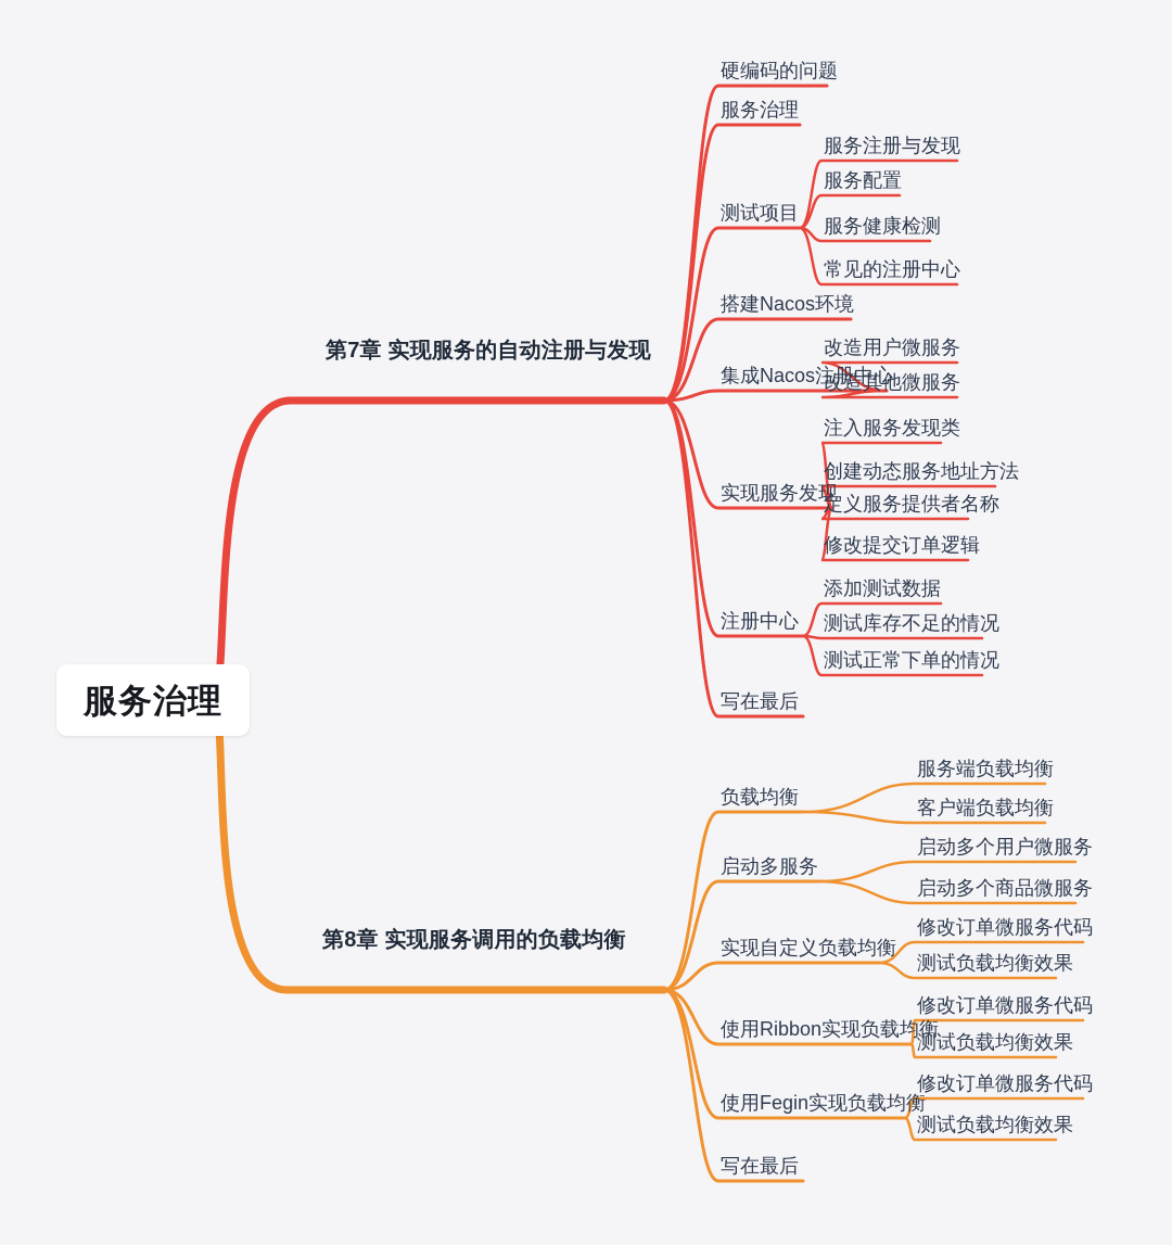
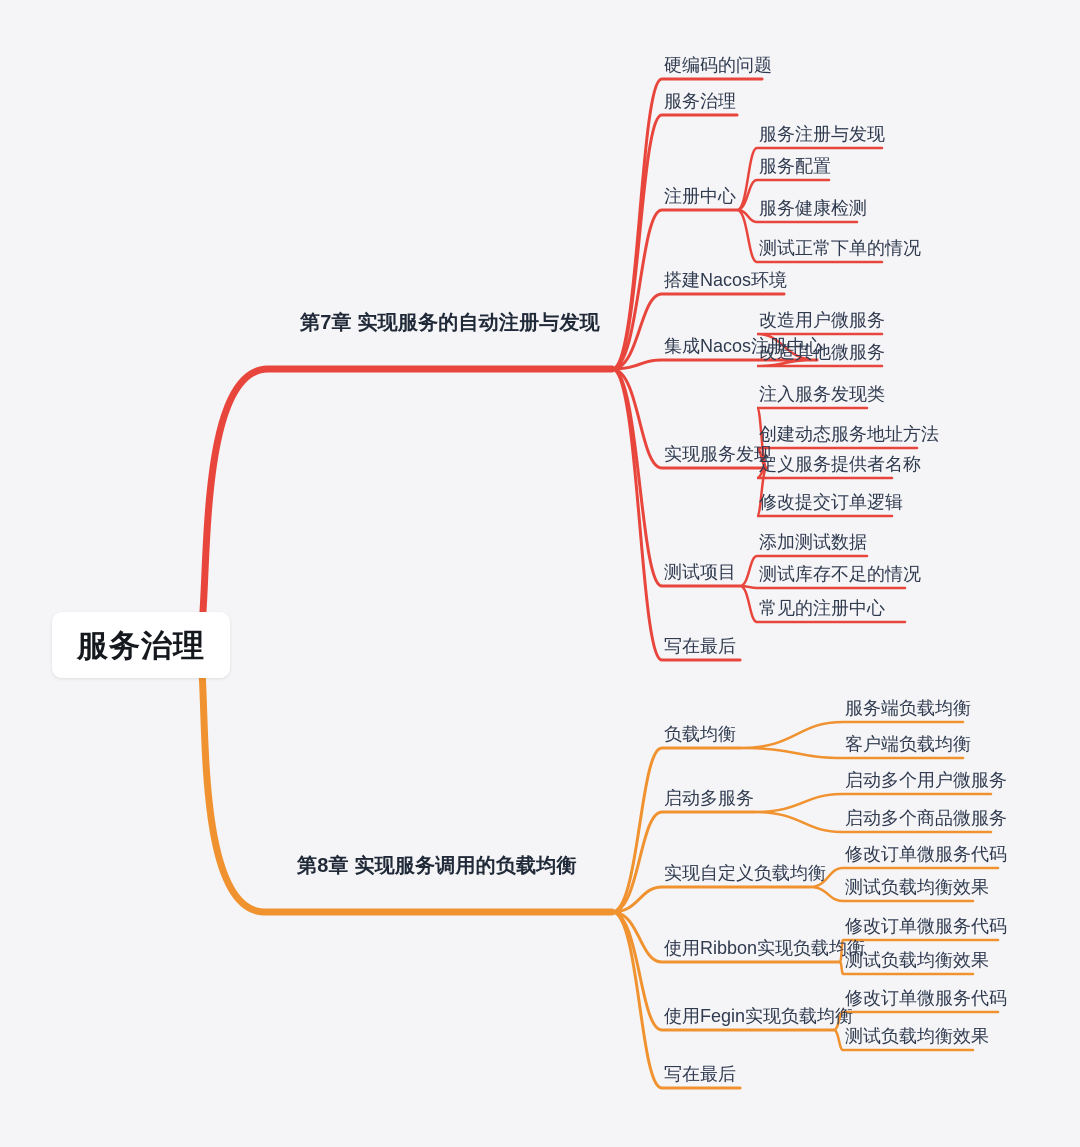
  服务治理
  第7章 实现服务的自动注册与发现
  第8章 实现服务调用的负载均衡
  硬编码的问题
  服务治理
- 测试项目
+ 注册中心
  服务注册与发现
  服务配置
  服务健康检测
- 常见的注册中心
+ 测试正常下单的情况
  搭建Nacos环境
  集成Nacos注册中心
  改造用户微服务
  改造其他微服务
  实现服务发现
  注入服务发现类
  创建动态服务地址方法
  定义服务提供者名称
  修改提交订单逻辑
- 注册中心
+ 测试项目
  添加测试数据
  测试库存不足的情况
- 测试正常下单的情况
+ 常见的注册中心
  写在最后
  负载均衡
  服务端负载均衡
  客户端负载均衡
  启动多服务
  启动多个用户微服务
  启动多个商品微服务
  实现自定义负载均衡
  修改订单微服务代码
  测试负载均衡效果
  使用Ribbon实现负载均衡
  修改订单微服务代码
  测试负载均衡效果
  使用Fegin实现负载均衡
  修改订单微服务代码
  测试负载均衡效果
  写在最后
